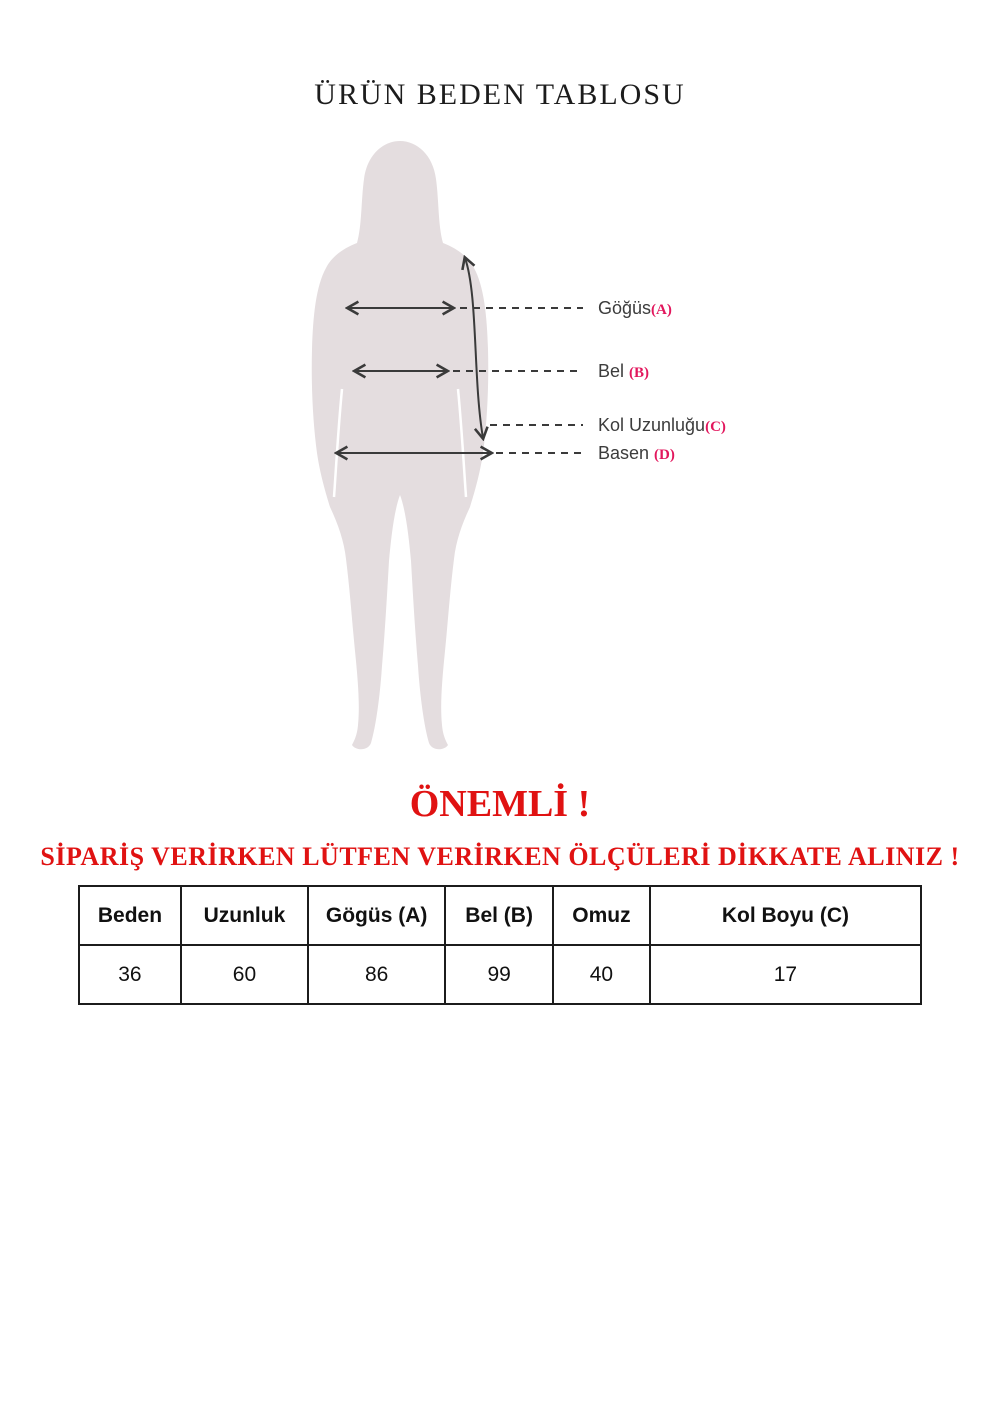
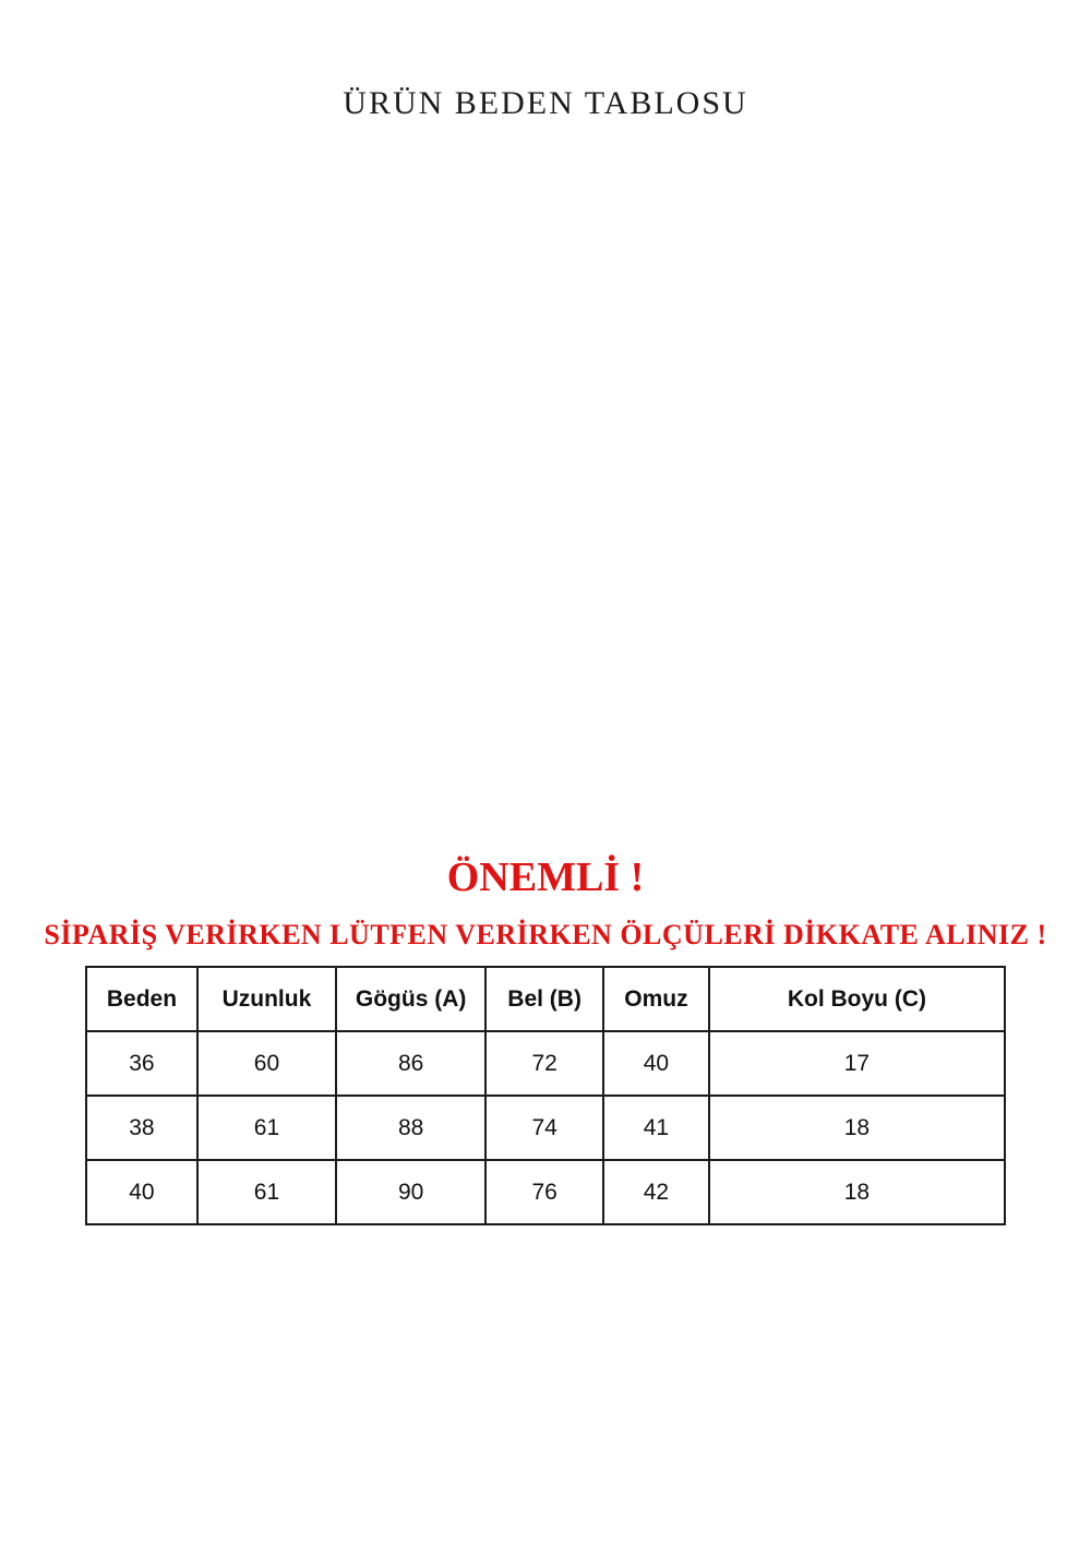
  ÜRÜN BEDEN TABLOSU
- Göğüs(A)
- Bel (B)
- Kol Uzunluğu(C)
- Basen (D)
  ÖNEMLİ !
  SİPARİŞ VERİRKEN LÜTFEN VERİRKEN ÖLÇÜLERİ DİKKATE ALINIZ !
  Beden	Uzunluk	Gögüs (A)	Bel (B)	Omuz	Kol Boyu (C)
- 36	60	86	99	40	17
+ 36	60	86	72	40	17
+ 38	61	88	74	41	18
+ 40	61	90	76	42	18
